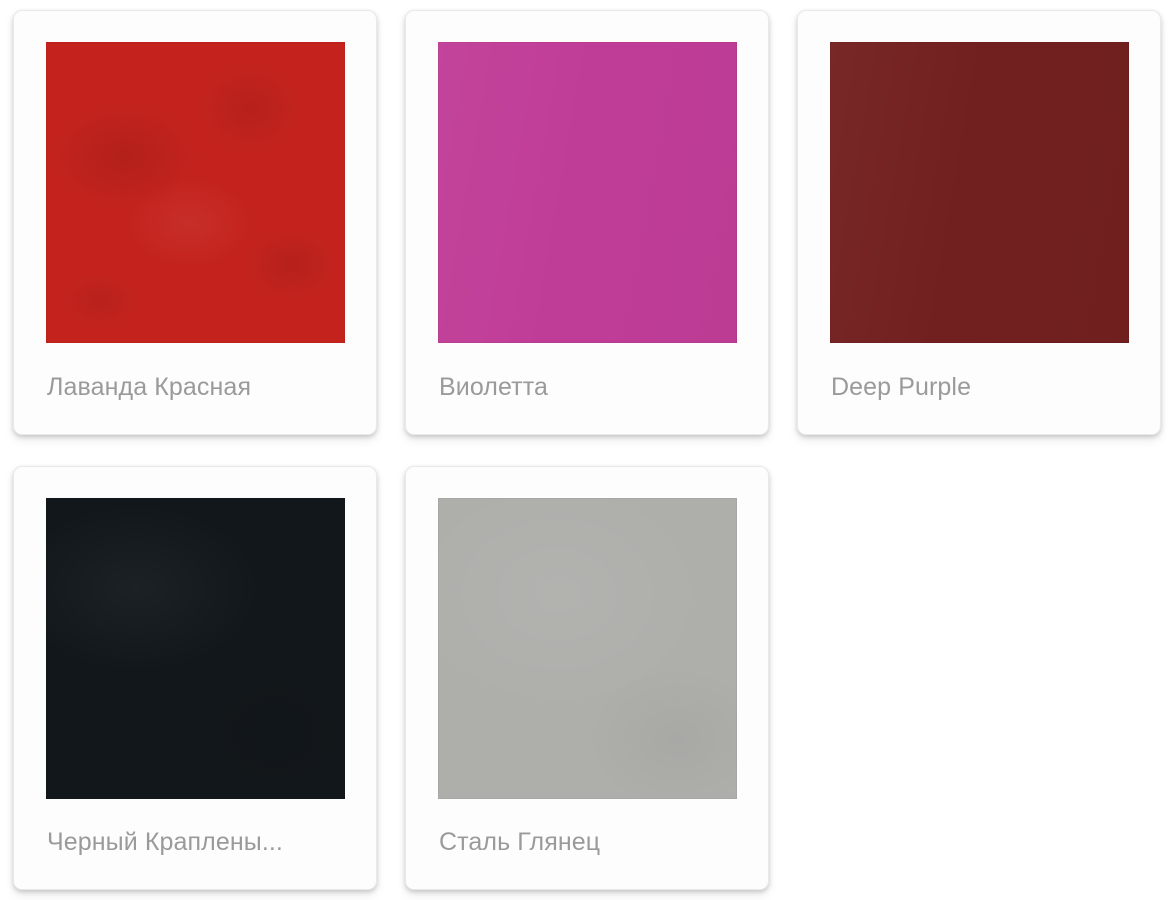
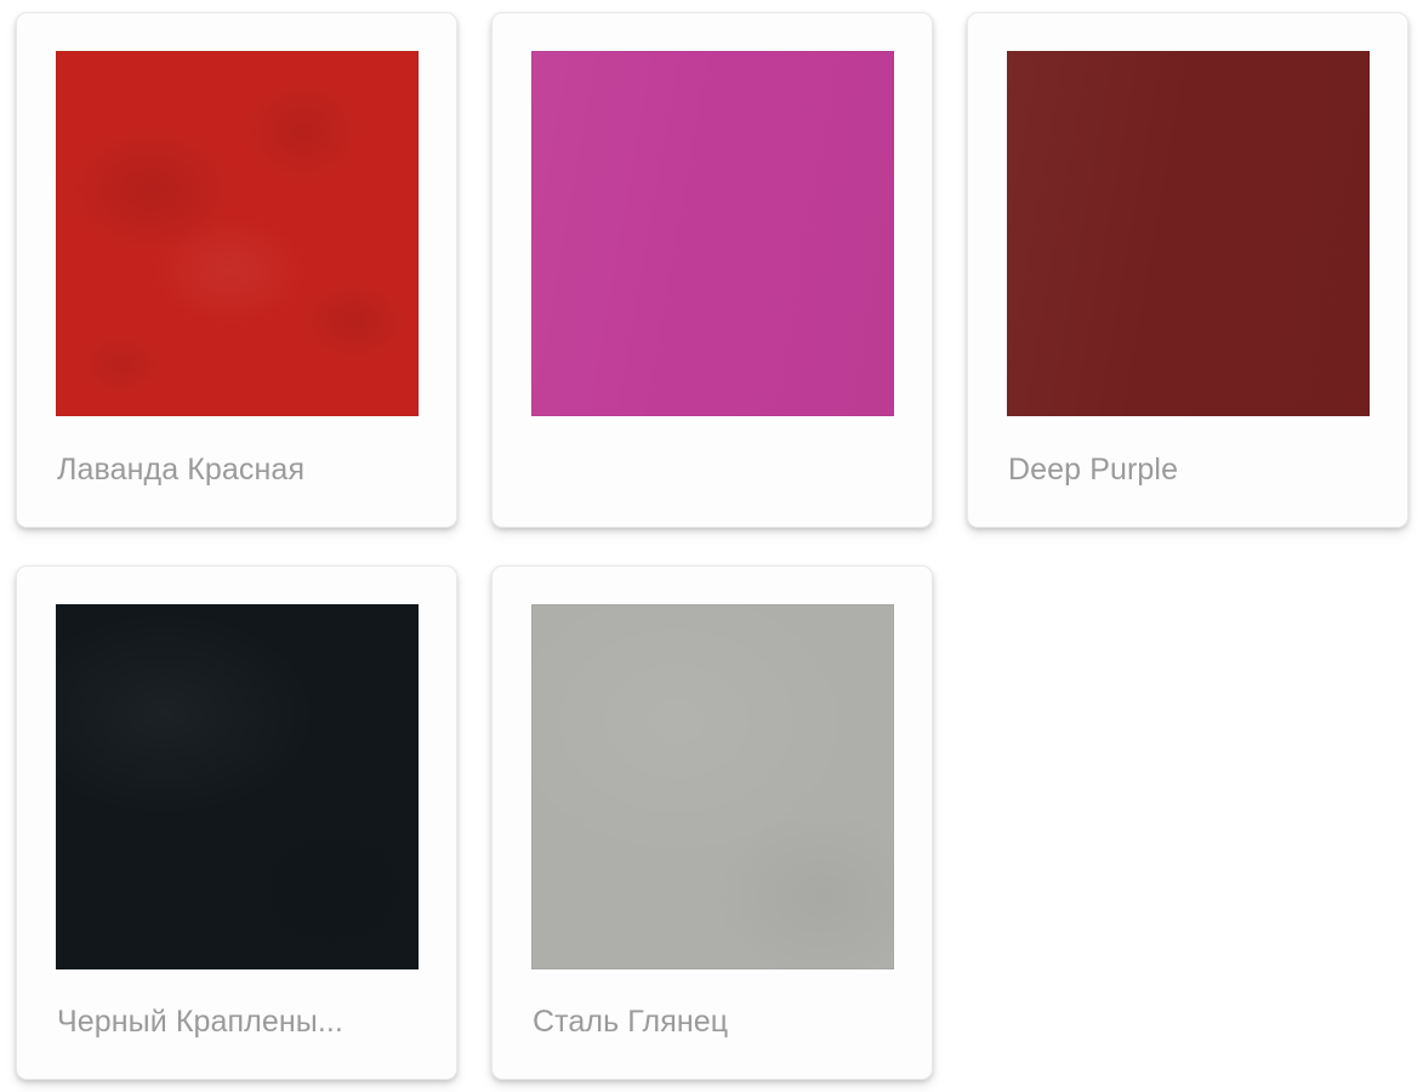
  Лаванда Красная
- Виолетта
  Deep Purple
  Черный Краплены...
  Сталь Глянец
